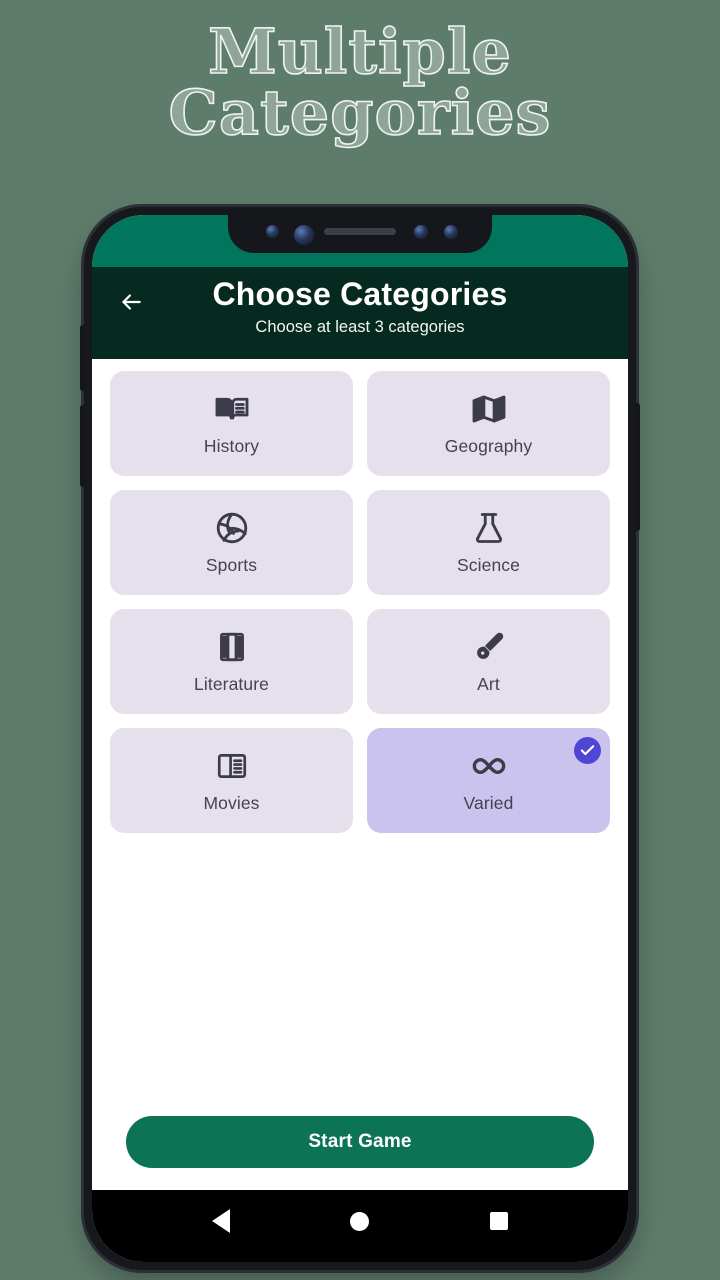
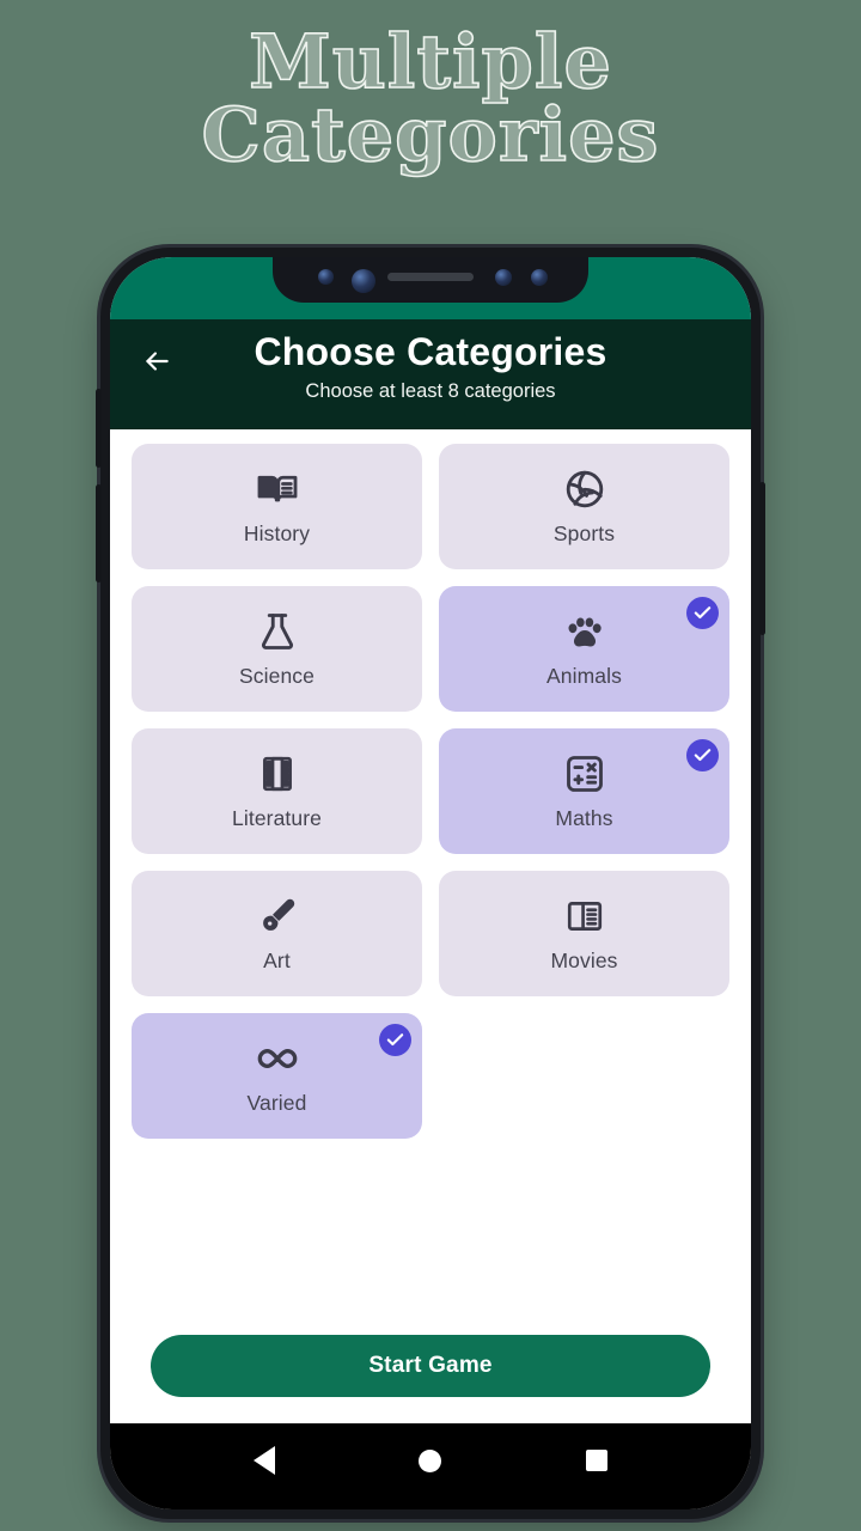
  Multiple
  Categories
  Choose Categories
- Choose at least 3 categories
+ Choose at least 8 categories
  History
- Geography
  Sports
  Science
+ Animals
  Literature
+ Maths
  Art
  Movies
  Varied
  Start Game
